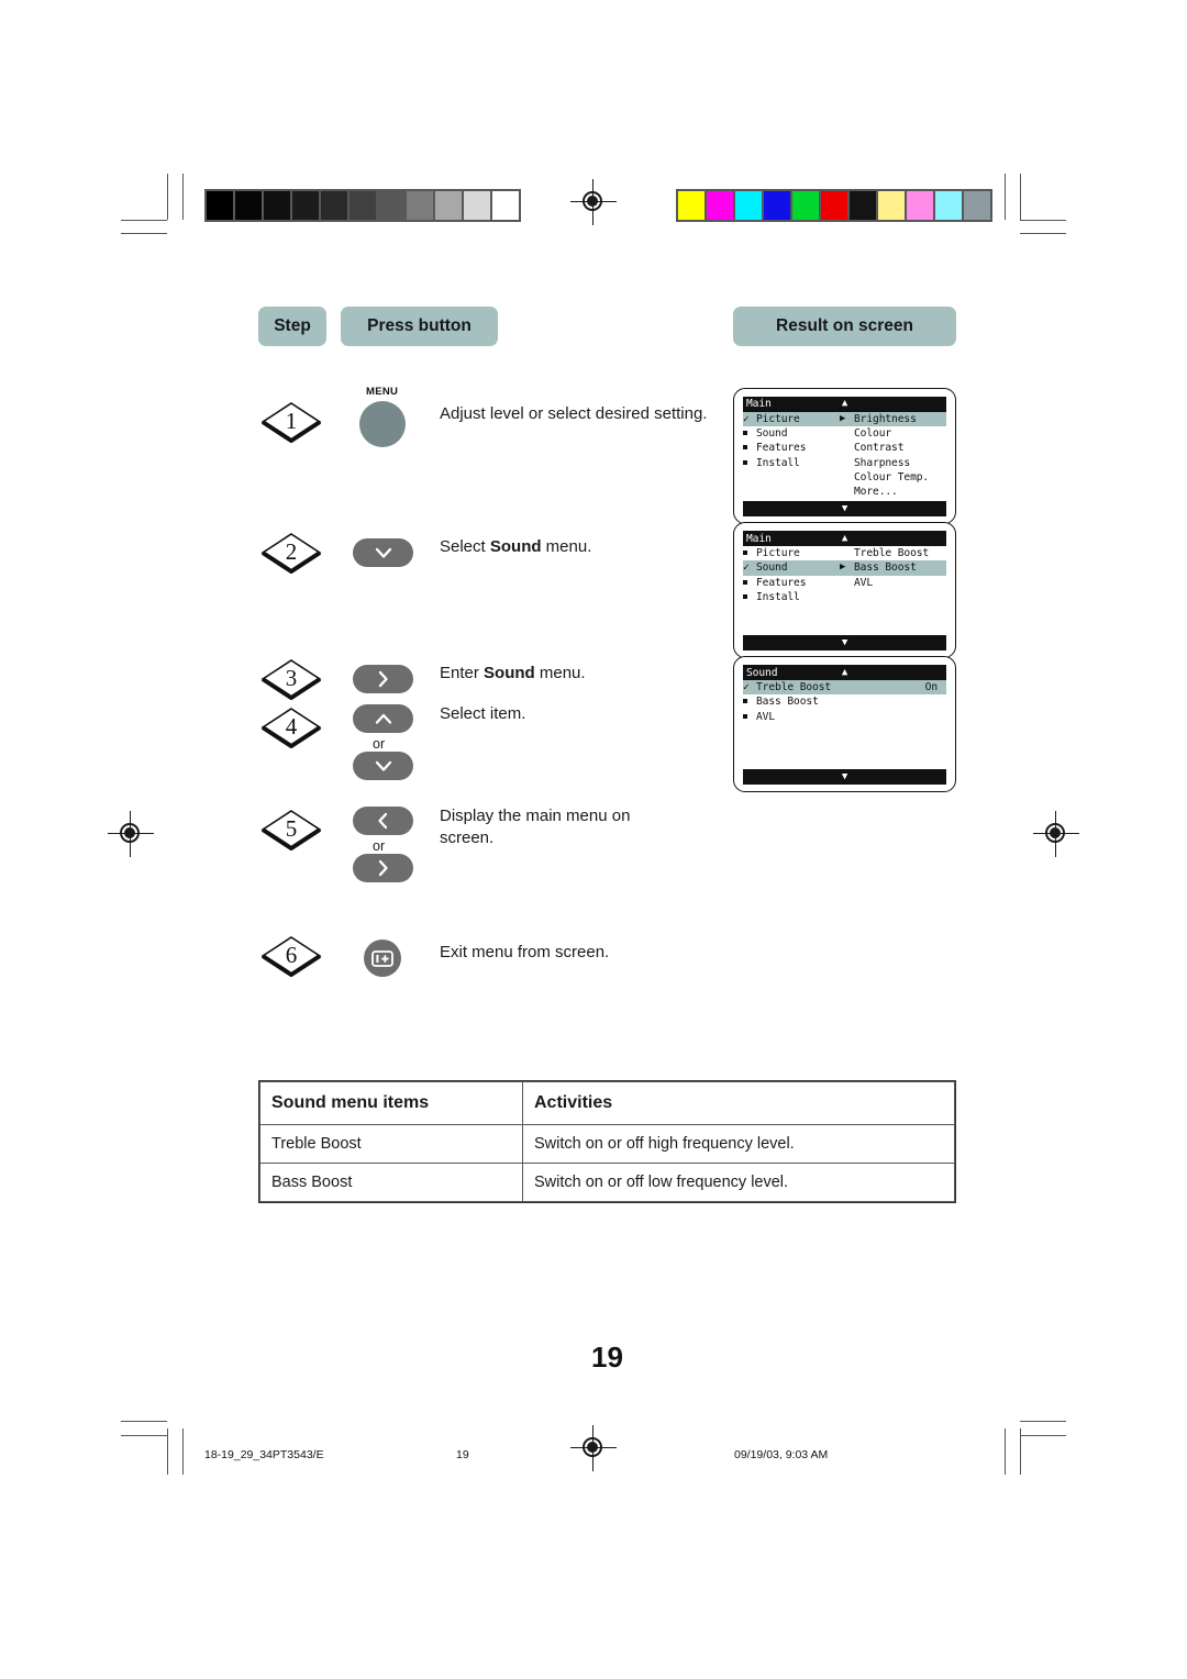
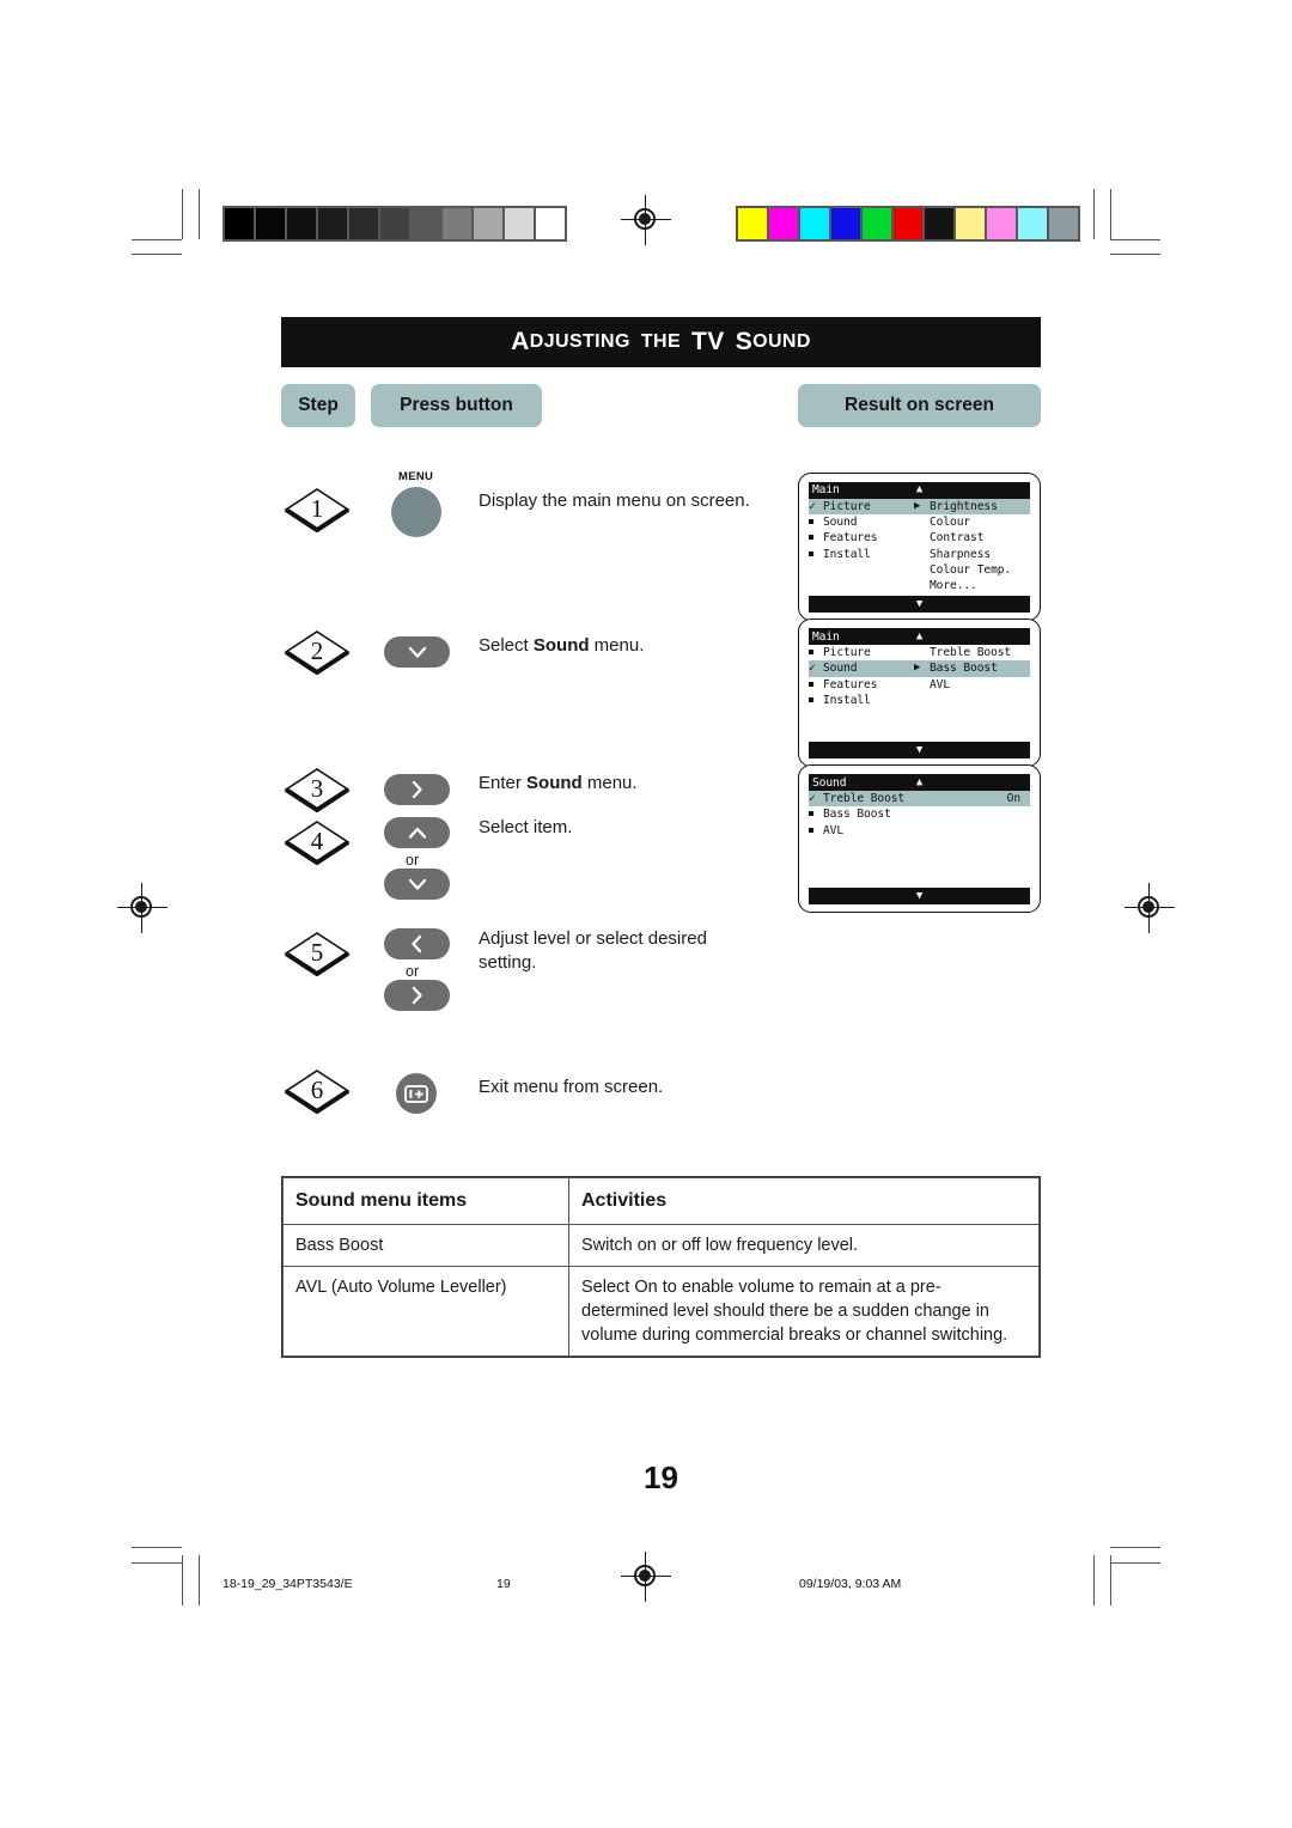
+ A
+ DJUSTING
+ THE
+ TV
+ S
+ OUND
  Step
  Press button
  Result on screen
  1
  MENU
- Adjust level or select desired setting.
+ Display the main menu on screen.
  2
  Select Sound menu.
  3
  Enter Sound menu.
  4
  or
  Select item.
  5
  or
- Display the main menu on screen.
+ Adjust level or select desired setting.
  6
  Exit menu from screen.
  Main
  ▲
  ✓
  Picture
  ▶
  Brightness
  Sound
  Colour
  Features
  Contrast
  Install
  Sharpness
  Colour Temp.
  More...
  ▼
  Main
  ▲
  Picture
  Treble Boost
  ✓
  Sound
  ▶
  Bass Boost
  Features
  AVL
  Install
  ▼
  Sound
  ▲
  ✓
  Treble Boost
  On
  Bass Boost
  AVL
  ▼
  Sound menu items	Activities
- Treble Boost	Switch on or off high frequency level.
  Bass Boost	Switch on or off low frequency level.
+ AVL (Auto Volume Leveller)	Select On to enable volume to remain at a pre-determined level should there be a sudden change in volume during commercial breaks or channel switching.
  19
  18-19_29_34PT3543/E
  19
  09/19/03, 9:03 AM
